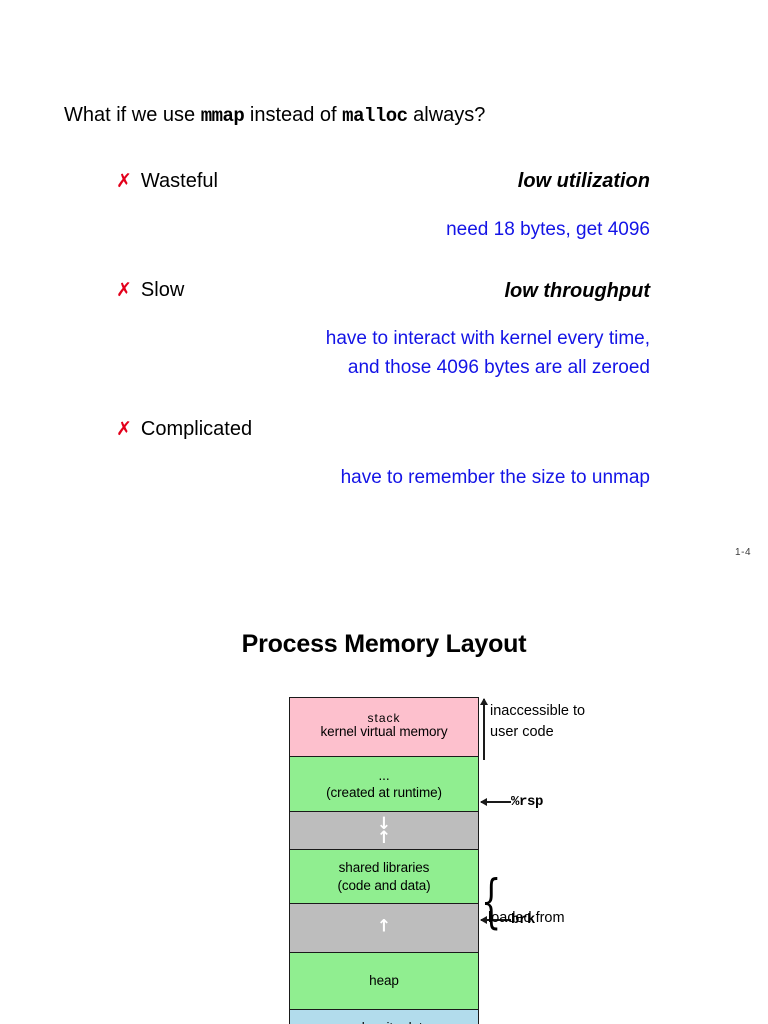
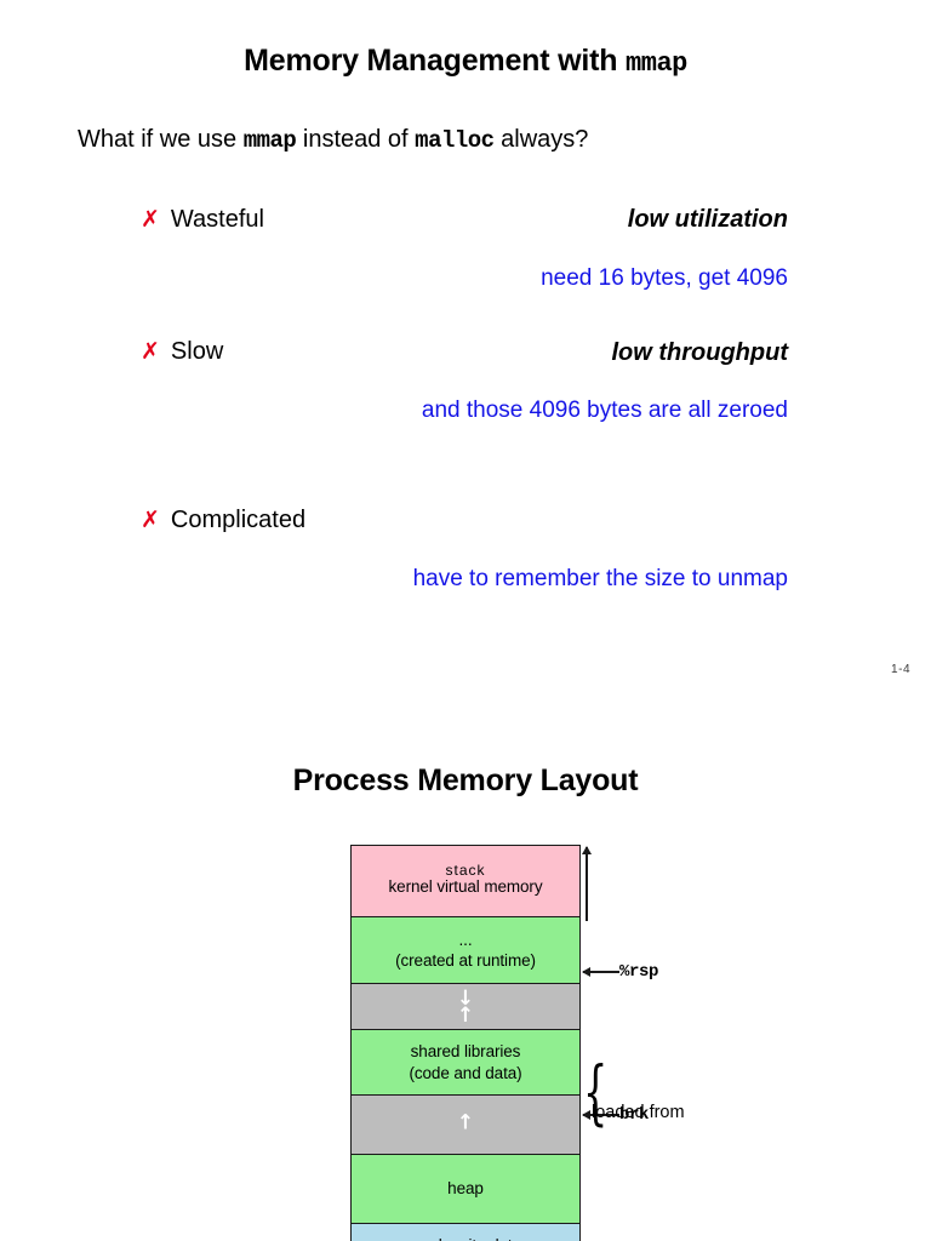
+ Memory Management with mmap
  What if we use mmap instead of malloc always?
  ✗
  Wasteful
  low utilization
- need 18 bytes, get 4096
+ need 16 bytes, get 4096
  ✗
  Slow
  low throughput
- have to interact with kernel every time,
  and those 4096 bytes are all zeroed
  ✗
  Complicated
  have to remember the size to unmap
  1-4
  Process Memory Layout
  stack
  kernel virtual memory
  ...
  (created at runtime)
  ↓
  ↑
  shared libraries
  (code and data)
  ↑
  heap
- inaccessible to
- user code
  %rsp
  brk
  {
  loaded from
